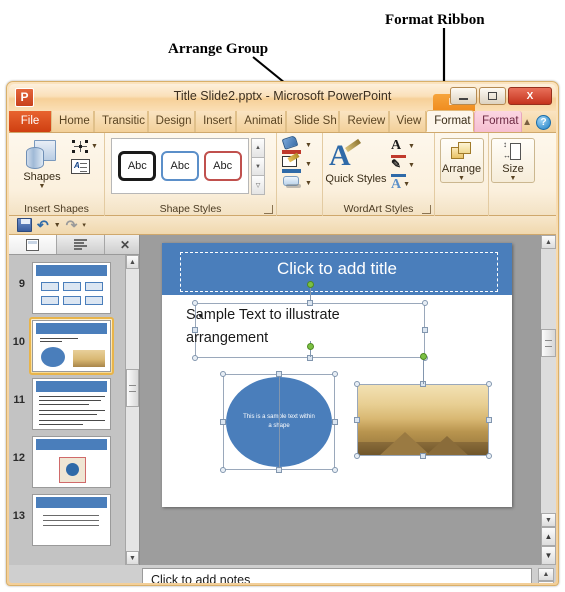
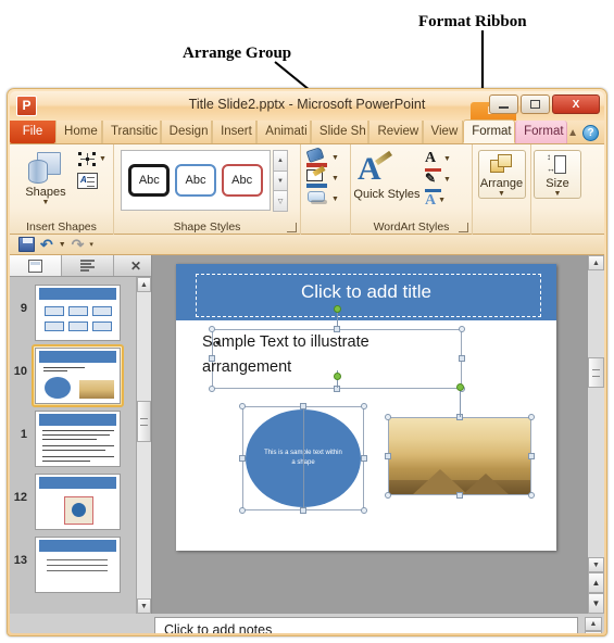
  Format Ribbon
  Arrange Group
  P
  Title Slide2.pptx - Microsoft PowerPoint
  X
  File
  Home
  Transitic
  Design
  Insert
  Animati
  Slide Sh
  Review
  View
  Format
  Format
  ▲
  ?
  Shapes
  A
  Insert Shapes
  Abc
  Abc
  Abc
  Shape Styles
  A
  Quick Styles
  A
  ✎
  A
  WordArt Styles
  Arrange
  ↕
  ↔
  Size
  ↶
  ↷
  ✕
  9
  10
- 11
+ 1
  12
  13
  Click to add title
  Sample Text to illustrate arrangement
  ▲
  ▼
  Click to add notes
